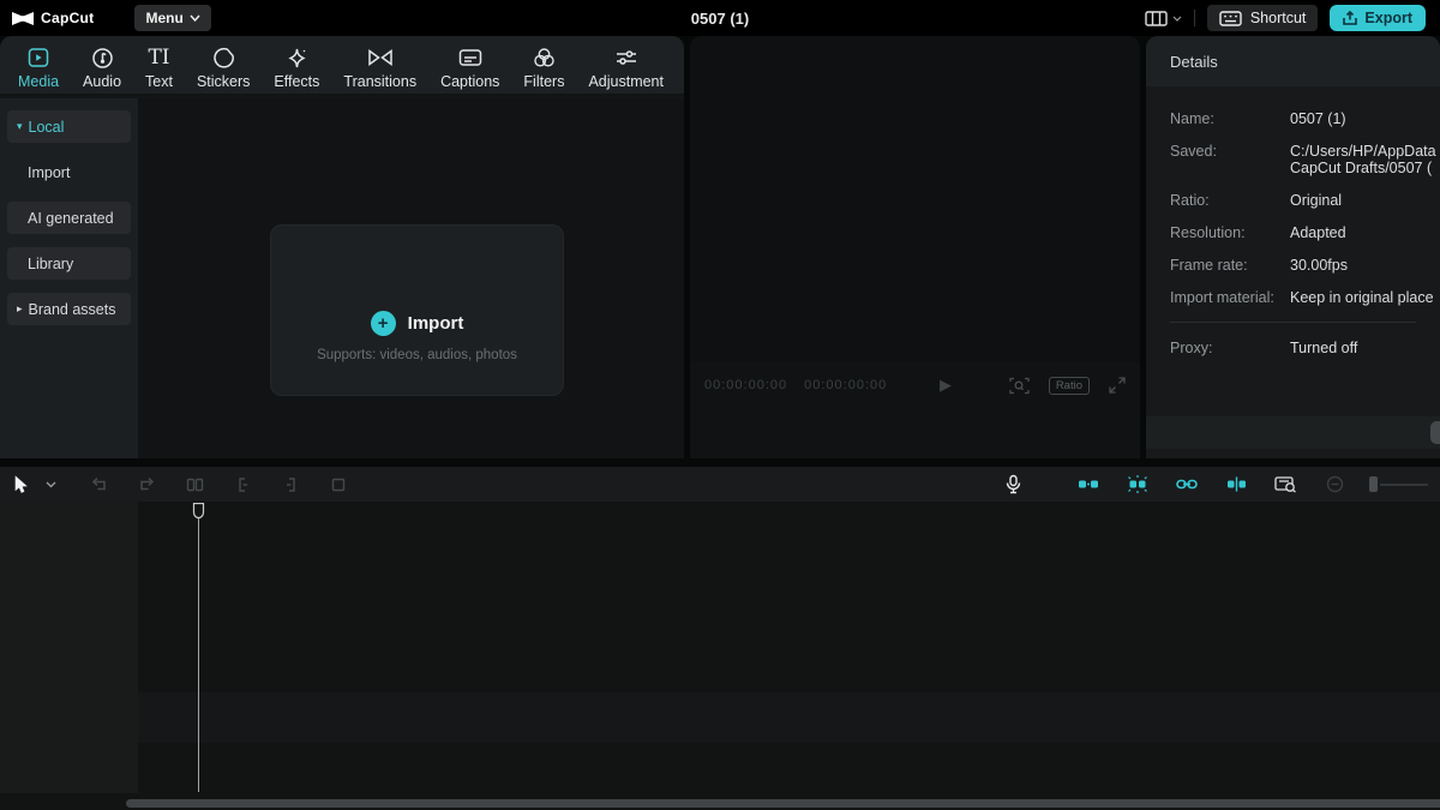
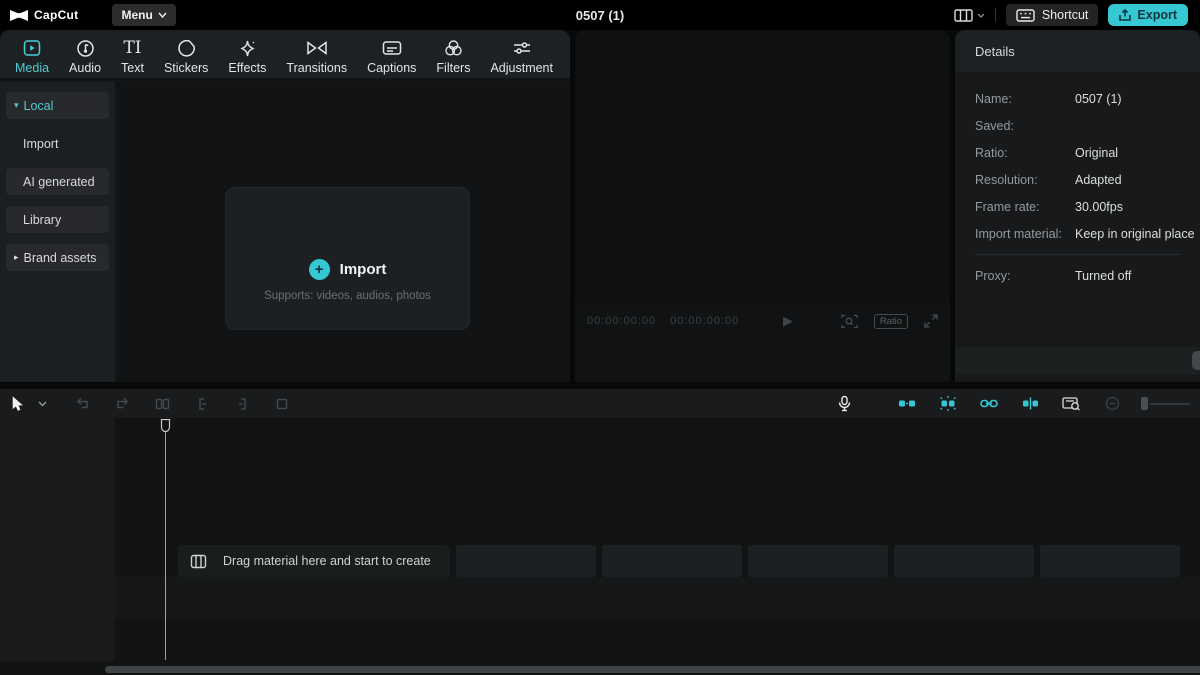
  CapCut
  Menu
  0507 (1)
  Shortcut
  Export
  Media
  Audio
  TI
  Text
  Stickers
  Effects
  Transitions
  Captions
  Filters
  Adjustment
  ▾
  Local
  Import
  AI generated
  Library
  ▸
  Brand assets
  +
  Import
  Supports: videos, audios, photos
  00:00:00:00
  00:00:00:00
  ▶
  Ratio
  Details
  Name:
  0507 (1)
  Saved:
- C:/Users/HP/AppData
- CapCut Drafts/0507 (
  Ratio:
  Original
  Resolution:
  Adapted
  Frame rate:
  30.00fps
  Import material:
  Keep in original place
  Proxy:
  Turned off
+ Drag material here and start to create
